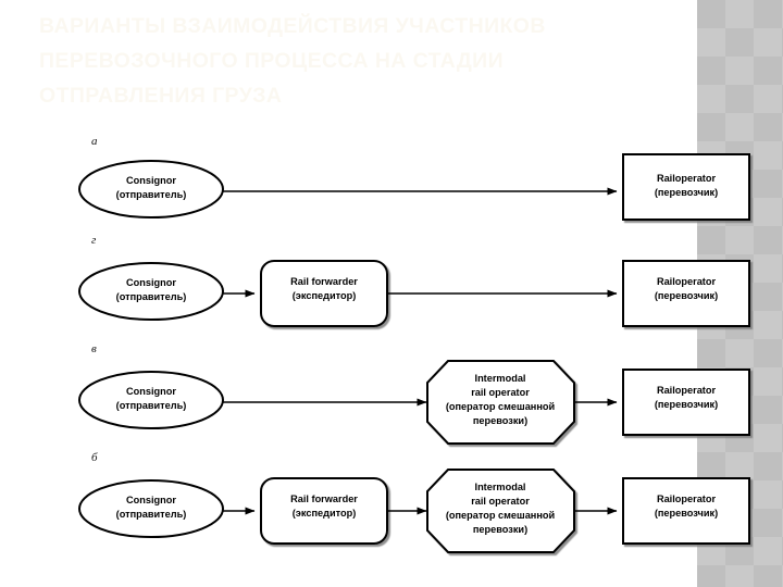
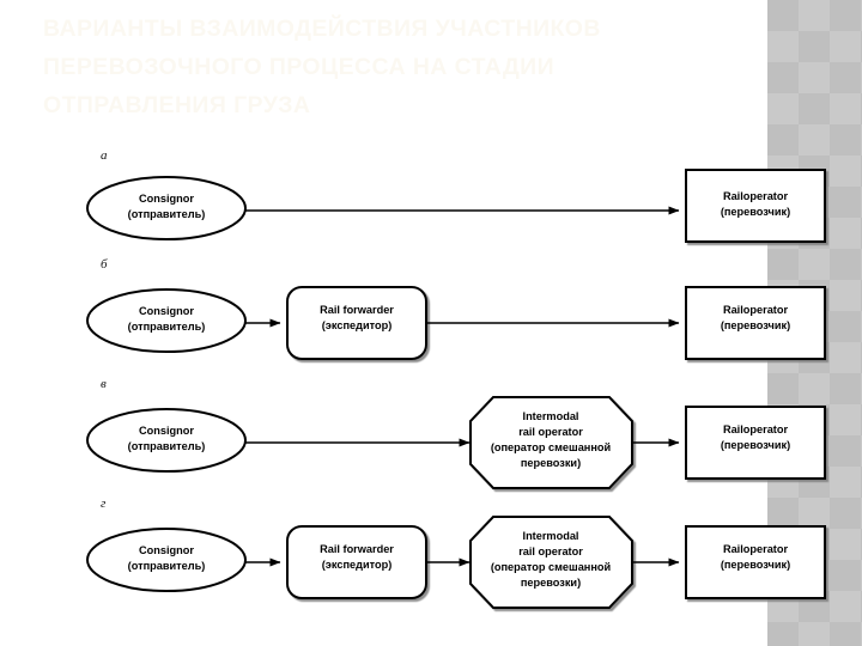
  а
  Consignor
  (отправитель)
  Railoperator
  (перевозчик)
- г
+ б
  Consignor
  (отправитель)
  Rail forwarder
  (экспедитор)
  Railoperator
  (перевозчик)
  в
  Consignor
  (отправитель)
  Intermodal
  rail operator
  (оператор смешанной
  перевозки)
  Railoperator
  (перевозчик)
- б
+ г
  Consignor
  (отправитель)
  Rail forwarder
  (экспедитор)
  Intermodal
  rail operator
  (оператор смешанной
  перевозки)
  Railoperator
  (перевозчик)
